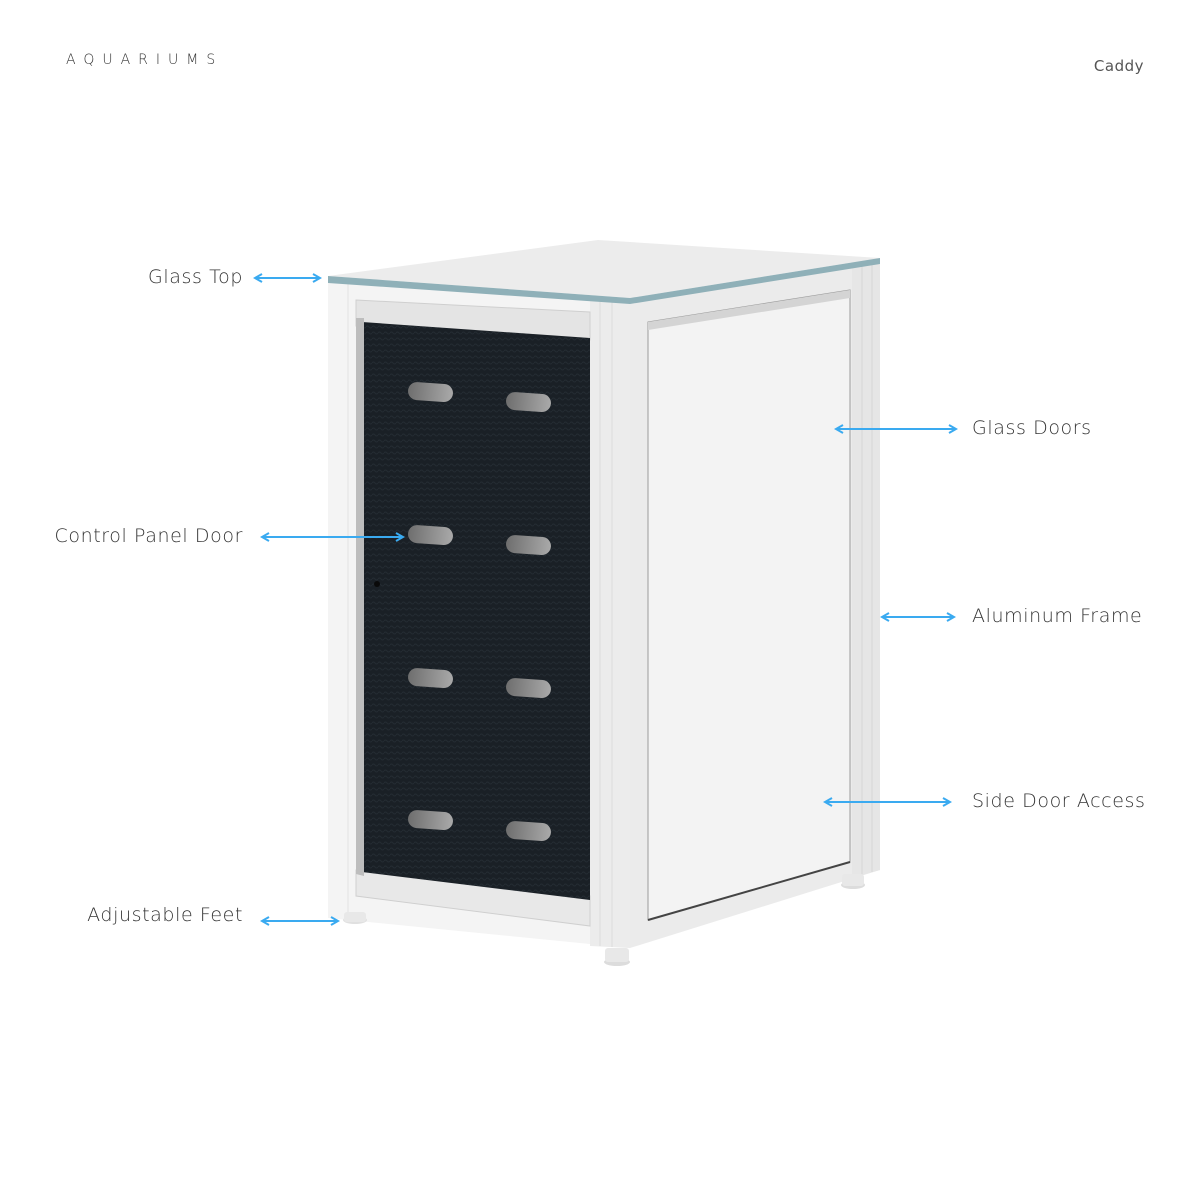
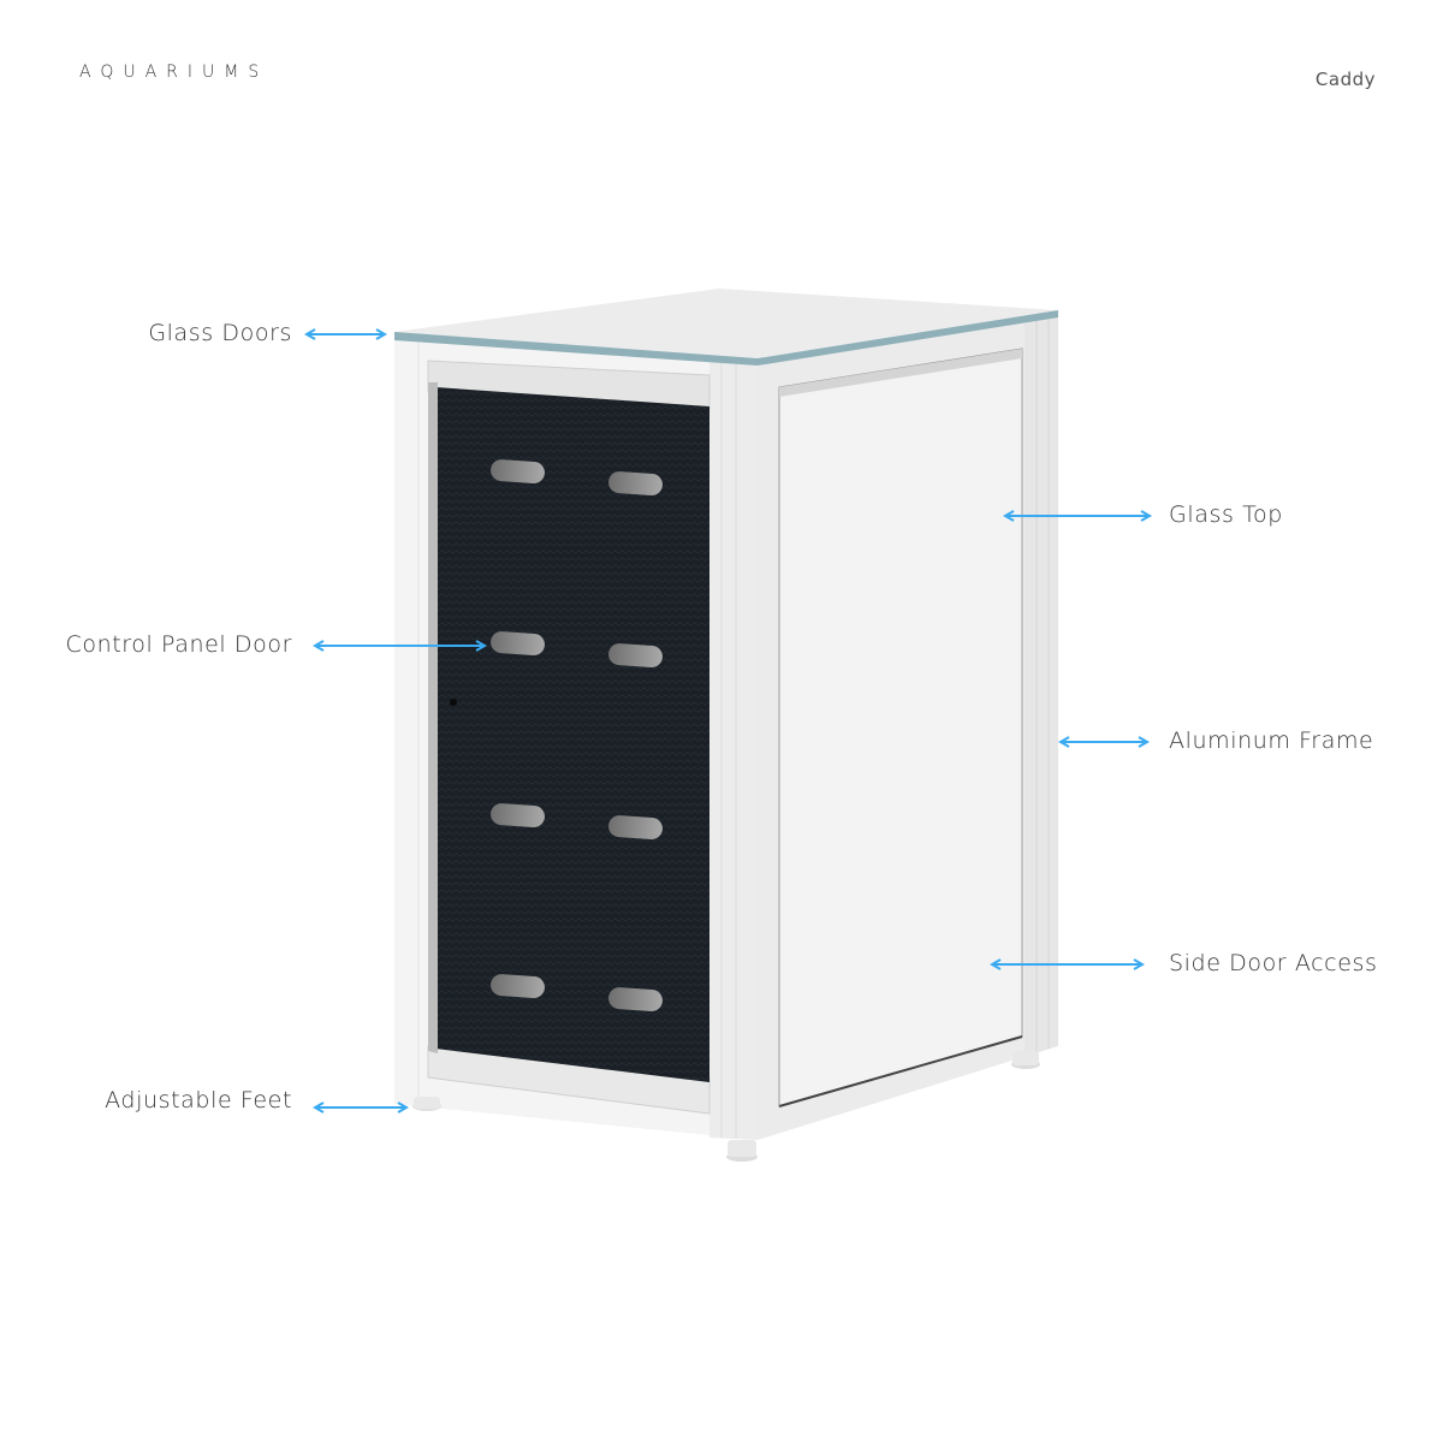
  AQUARIUMS
  Caddy
- Glass Top
+ Glass Doors
  Control Panel Door
  Adjustable Feet
- Glass Doors
+ Glass Top
  Aluminum Frame
  Side Door Access
